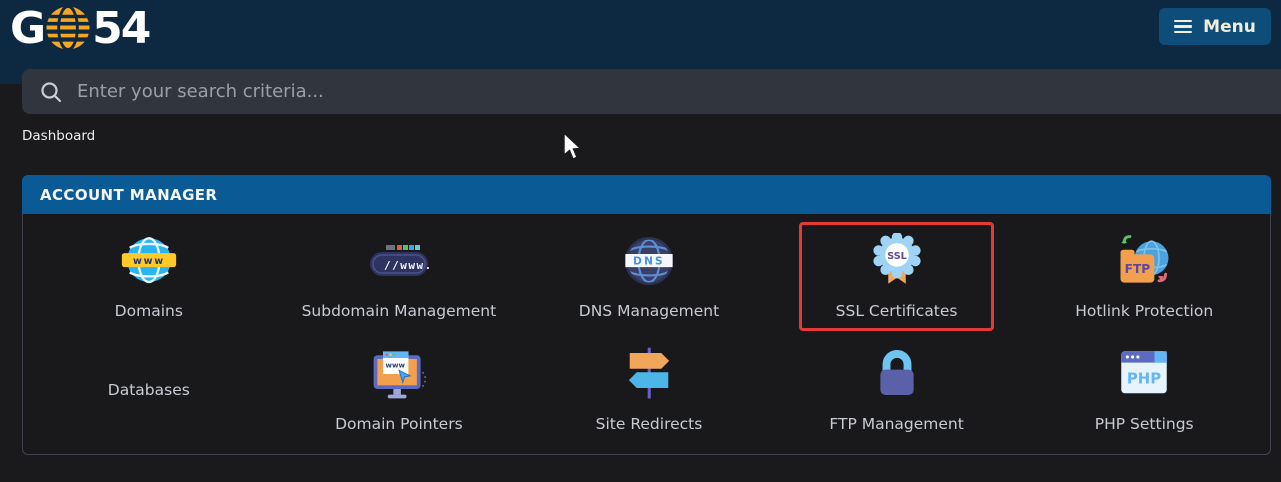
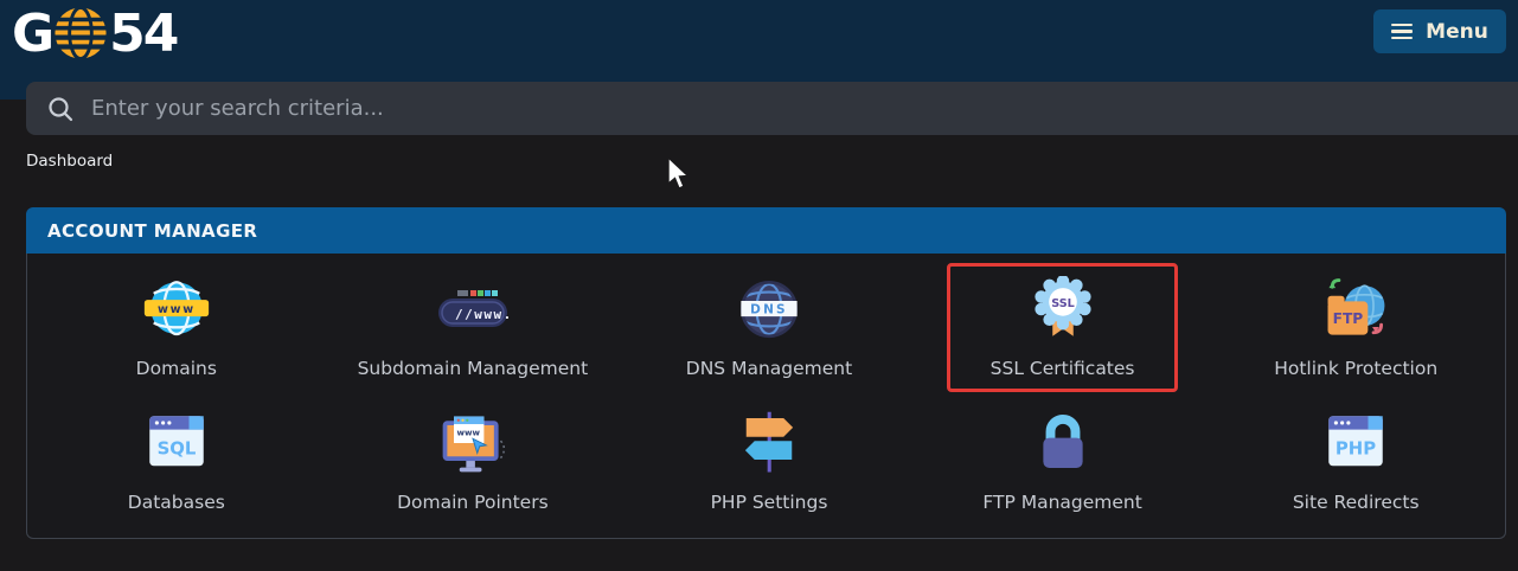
  G
  54
  Menu
  Enter your search criteria...
  Dashboard
  ACCOUNT MANAGER
  www
  Domains
  //www.
  Subdomain Management
  DNS
  DNS Management
  SSL
  SSL Certificates
  FTP
  Hotlink Protection
+ SQL
  Databases
  www
  Domain Pointers
- Site Redirects
+ PHP Settings
  FTP Management
  PHP
- PHP Settings
+ Site Redirects
